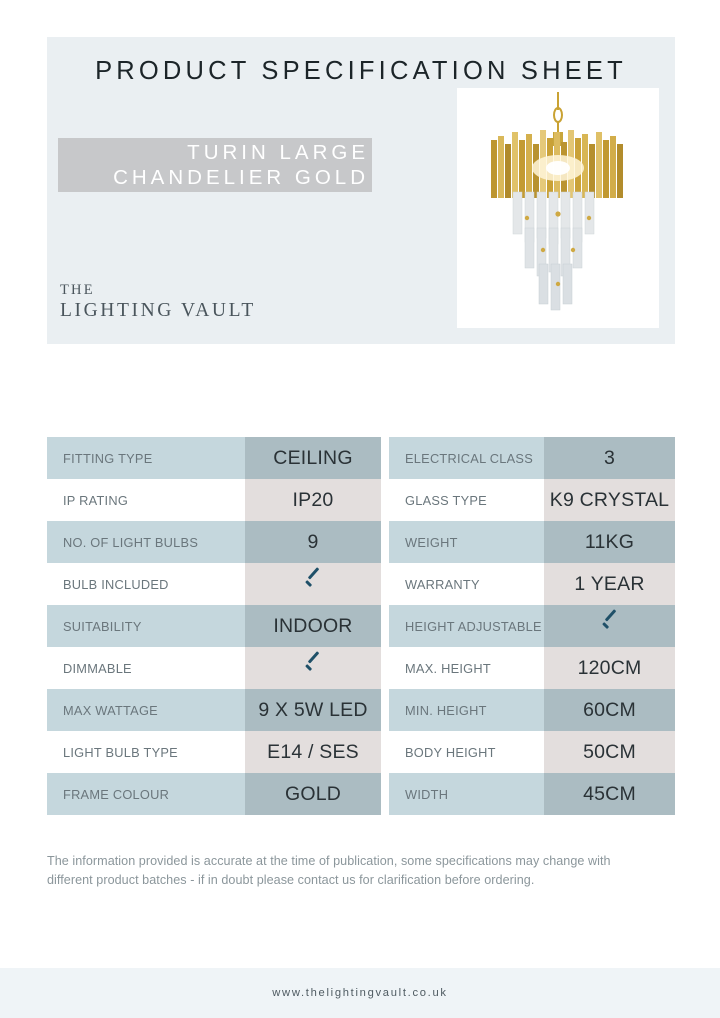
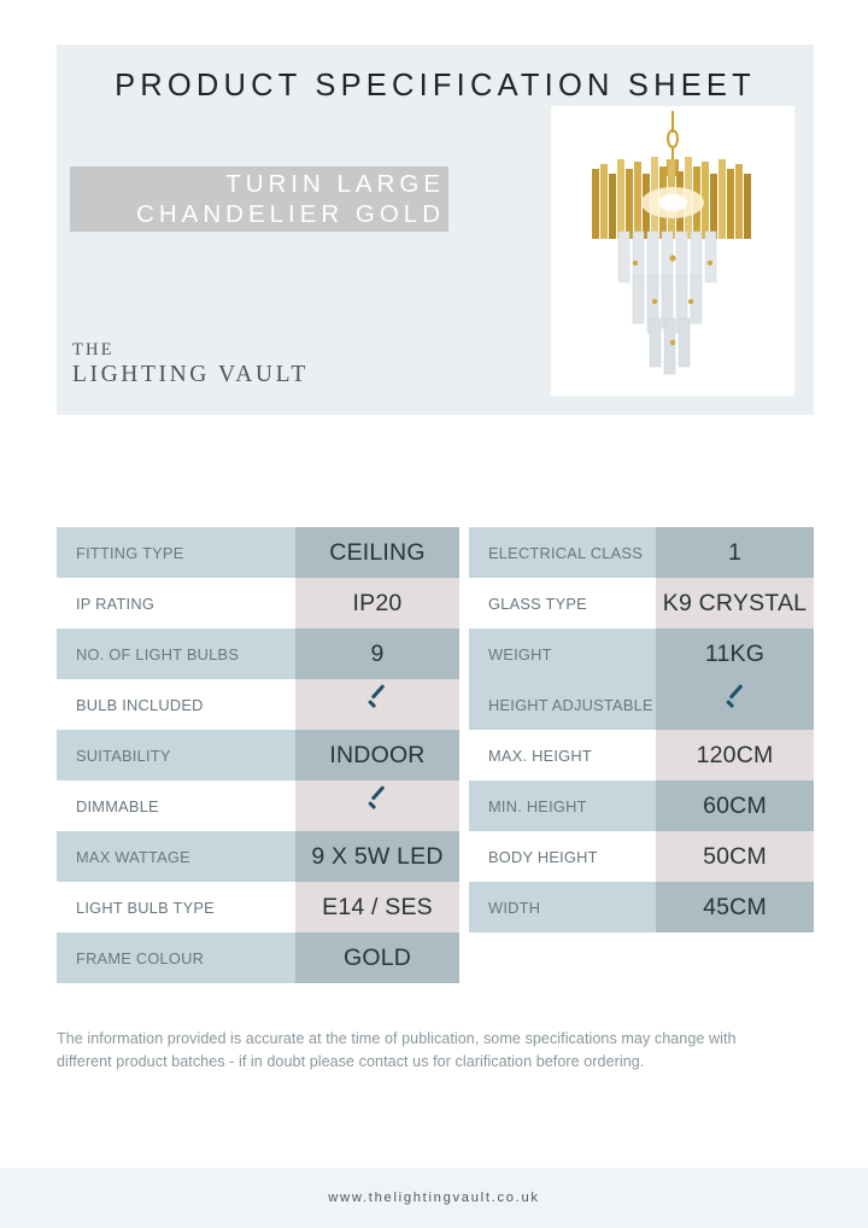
  PRODUCT SPECIFICATION SHEET
  TURIN LARGE
  CHANDELIER GOLD
  THE
  LIGHTING VAULT
  FITTING TYPE
  CEILING
  IP RATING
  IP20
  NO. OF LIGHT BULBS
  9
  BULB INCLUDED
  SUITABILITY
  INDOOR
  DIMMABLE
  MAX WATTAGE
  9 X 5W LED
  LIGHT BULB TYPE
  E14 / SES
  FRAME COLOUR
  GOLD
  ELECTRICAL CLASS
- 3
+ 1
  GLASS TYPE
  K9 CRYSTAL
  WEIGHT
  11KG
- WARRANTY
- 1 YEAR
  HEIGHT ADJUSTABLE
  MAX. HEIGHT
  120CM
  MIN. HEIGHT
  60CM
  BODY HEIGHT
  50CM
  WIDTH
  45CM
  The information provided is accurate at the time of publication, some specifications may change with different product batches - if in doubt please contact us for clarification before ordering.
  www.thelightingvault.co.uk
